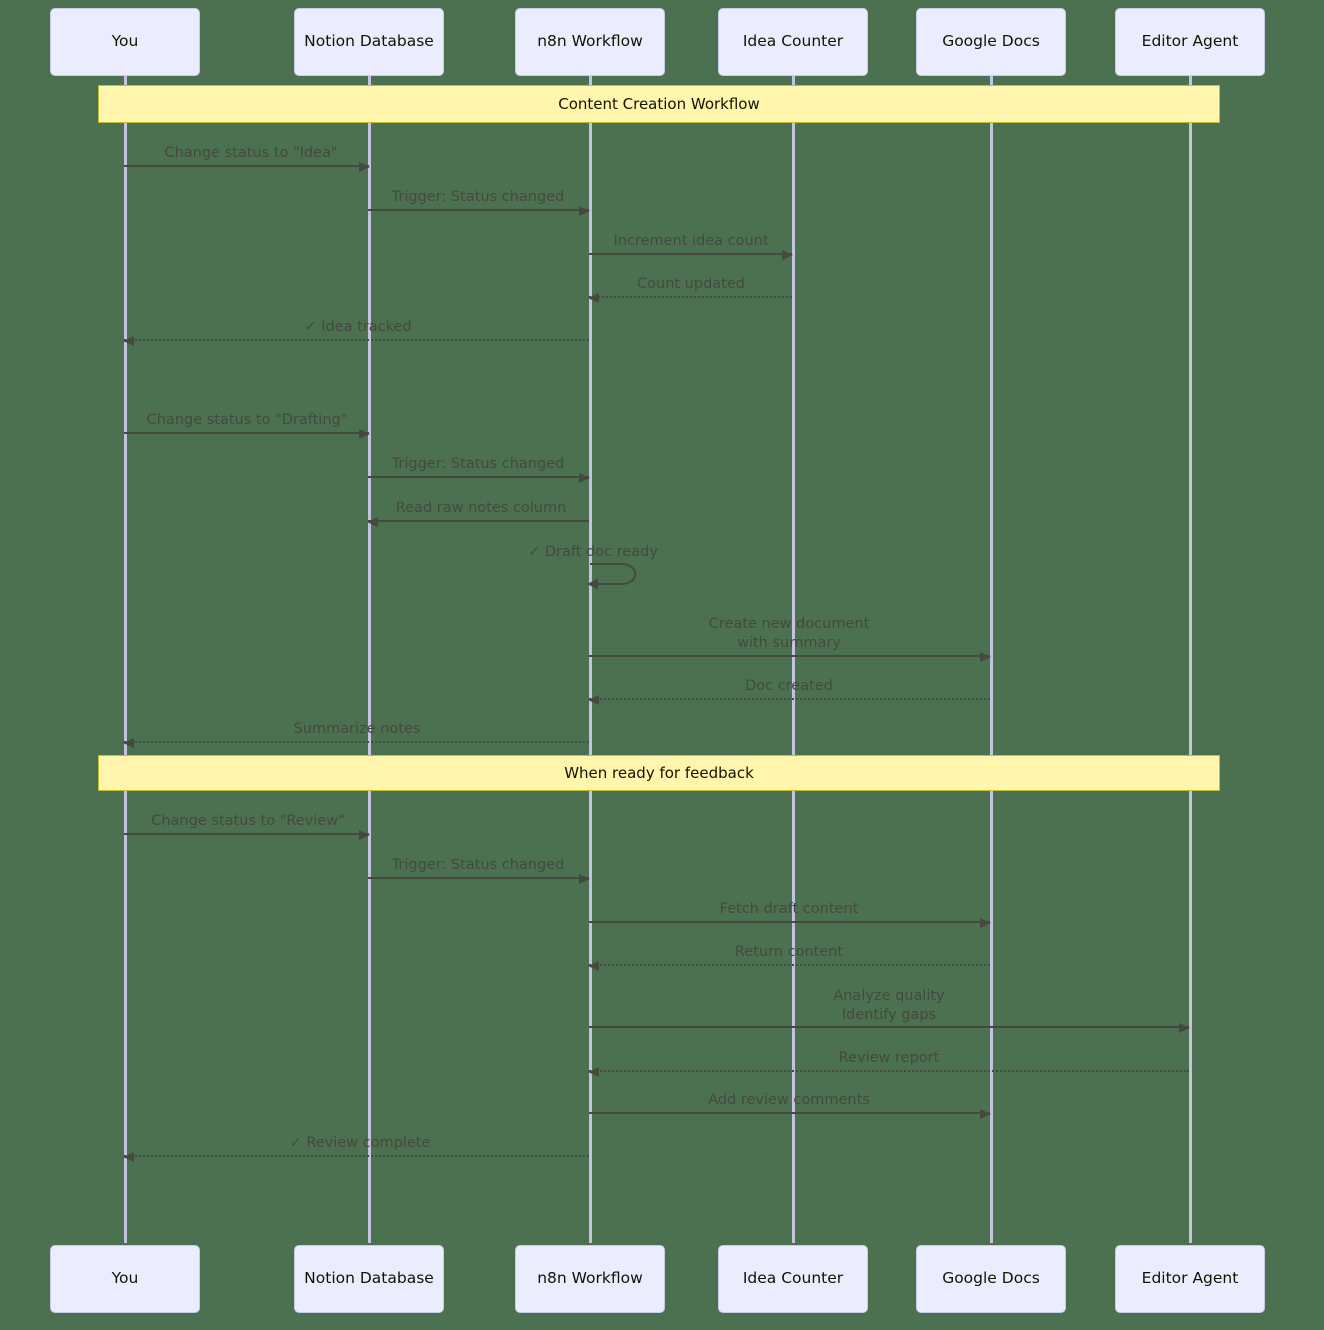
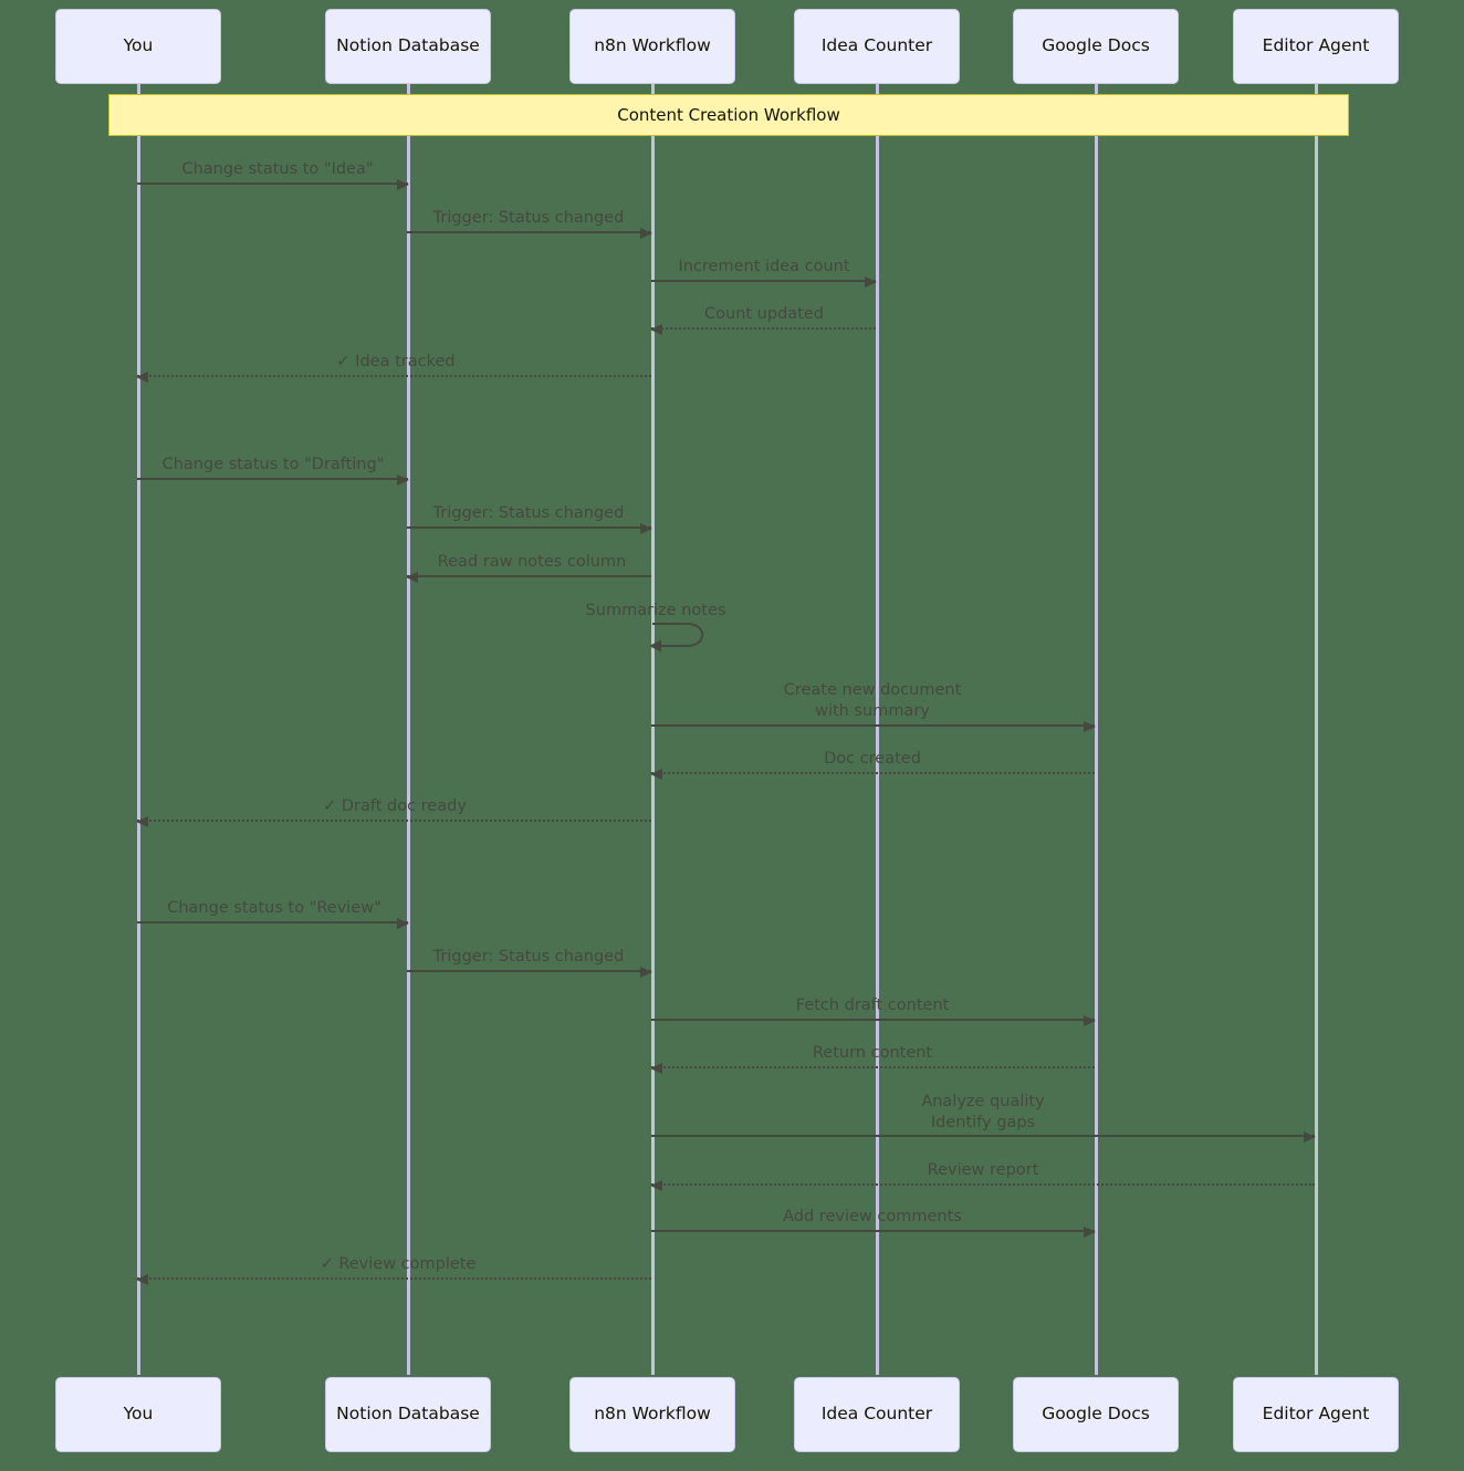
  You
  Notion Database
  n8n Workflow
  Idea Counter
  Google Docs
  Editor Agent
  Content Creation Workflow
  Change status to "Idea"
  Trigger: Status changed
  Increment idea count
  Count updated
  ✓ Idea tracked
  Change status to "Drafting"
  Trigger: Status changed
  Read raw notes column
- ✓ Draft doc ready
+ Summarize notes
  Create new document
  with summary
  Doc created
- Summarize notes
+ ✓ Draft doc ready
- When ready for feedback
  Change status to "Review"
  Trigger: Status changed
  Fetch draft content
  Return content
  Analyze quality
  Identify gaps
  Review report
  Add review comments
  ✓ Review complete
  You
  Notion Database
  n8n Workflow
  Idea Counter
  Google Docs
  Editor Agent
